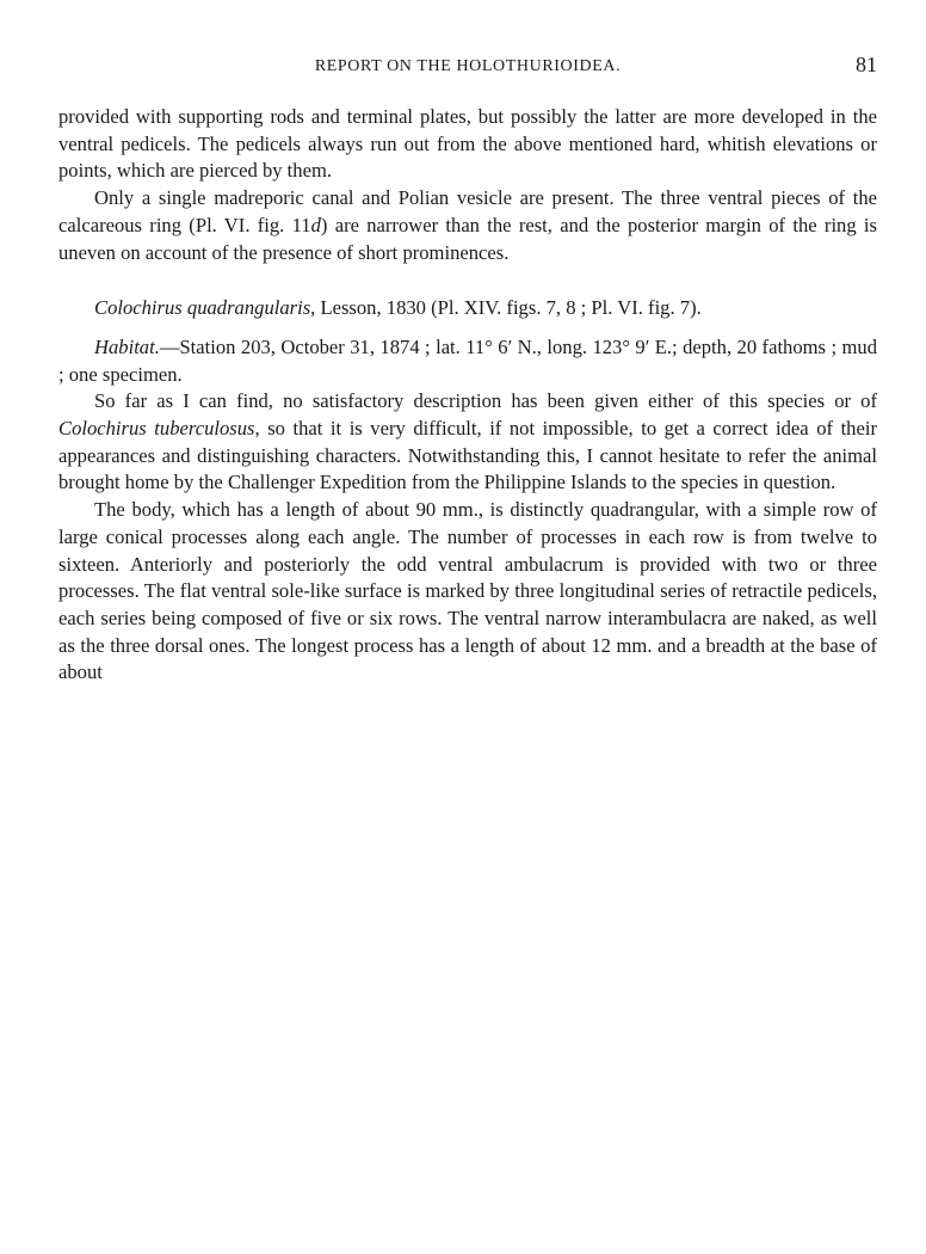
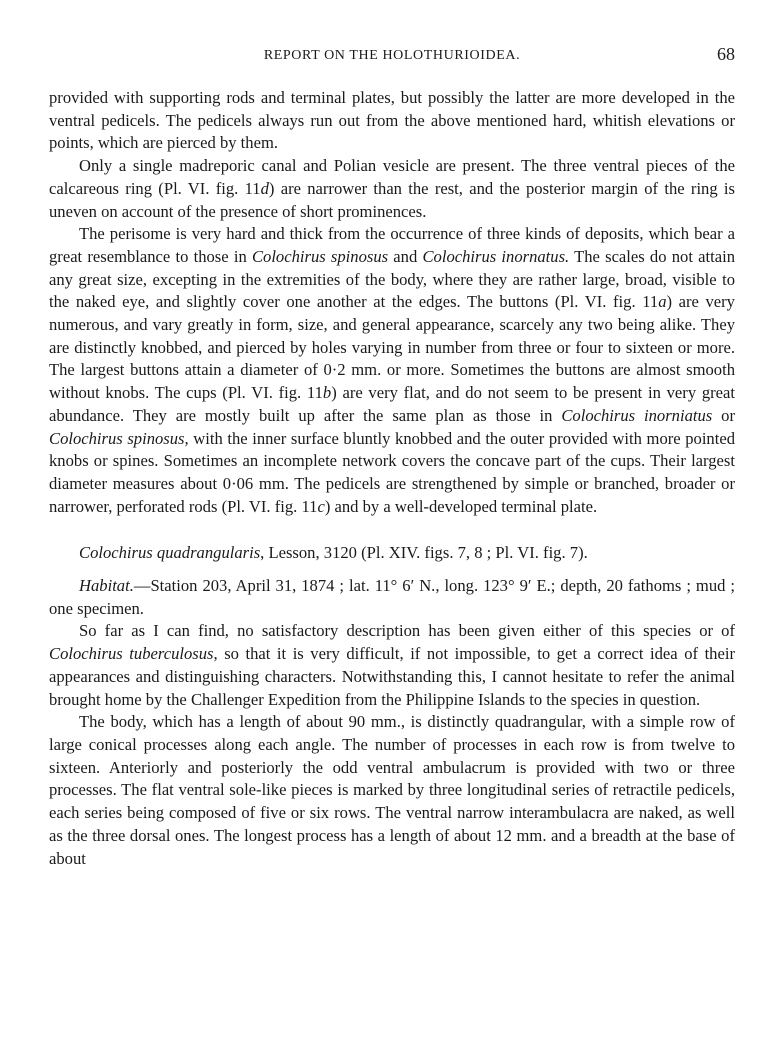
  REPORT ON THE HOLOTHURIOIDEA.
- 81
+ 68
  provided with supporting rods and terminal plates, but possibly the latter are more developed in the ventral pedicels. The pedicels always run out from the above mentioned hard, whitish elevations or points, which are pierced by them.
  Only a single madreporic canal and Polian vesicle are present. The three ventral pieces of the calcareous ring (Pl. VI. fig. 11d) are narrower than the rest, and the posterior margin of the ring is uneven on account of the presence of short prominences.
+ The perisome is very hard and thick from the occurrence of three kinds of deposits, which bear a great resemblance to those in Colochirus spinosus and Colochirus inornatus. The scales do not attain any great size, excepting in the extremities of the body, where they are rather large, broad, visible to the naked eye, and slightly cover one another at the edges. The buttons (Pl. VI. fig. 11a) are very numerous, and vary greatly in form, size, and general appearance, scarcely any two being alike. They are distinctly knobbed, and pierced by holes varying in number from three or four to sixteen or more. The largest buttons attain a diameter of 0·2 mm. or more. Sometimes the buttons are almost smooth without knobs. The cups (Pl. VI. fig. 11b) are very flat, and do not seem to be present in very great abundance. They are mostly built up after the same plan as those in Colochirus inorniatus or Colochirus spinosus, with the inner surface bluntly knobbed and the outer provided with more pointed knobs or spines. Sometimes an incomplete network covers the concave part of the cups. Their largest diameter measures about 0·06 mm. The pedicels are strengthened by simple or branched, broader or narrower, perforated rods (Pl. VI. fig. 11c) and by a well-developed terminal plate.
- Colochirus quadrangularis, Lesson, 1830 (Pl. XIV. figs. 7, 8 ; Pl. VI. fig. 7).
+ Colochirus quadrangularis, Lesson, 3120 (Pl. XIV. figs. 7, 8 ; Pl. VI. fig. 7).
- Habitat.—Station 203, October 31, 1874 ; lat. 11° 6′ N., long. 123° 9′ E.; depth, 20 fathoms ; mud ; one specimen.
+ Habitat.—Station 203, April 31, 1874 ; lat. 11° 6′ N., long. 123° 9′ E.; depth, 20 fathoms ; mud ; one specimen.
  So far as I can find, no satisfactory description has been given either of this species or of Colochirus tuberculosus, so that it is very difficult, if not impossible, to get a correct idea of their appearances and distinguishing characters. Notwithstanding this, I cannot hesitate to refer the animal brought home by the Challenger Expedition from the Philippine Islands to the species in question.
- The body, which has a length of about 90 mm., is distinctly quadrangular, with a simple row of large conical processes along each angle. The number of processes in each row is from twelve to sixteen. Anteriorly and posteriorly the odd ventral ambulacrum is provided with two or three processes. The flat ventral sole-like surface is marked by three longitudinal series of retractile pedicels, each series being composed of five or six rows. The ventral narrow interambulacra are naked, as well as the three dorsal ones. The longest process has a length of about 12 mm. and a breadth at the base of about
+ The body, which has a length of about 90 mm., is distinctly quadrangular, with a simple row of large conical processes along each angle. The number of processes in each row is from twelve to sixteen. Anteriorly and posteriorly the odd ventral ambulacrum is provided with two or three processes. The flat ventral sole-like pieces is marked by three longitudinal series of retractile pedicels, each series being composed of five or six rows. The ventral narrow interambulacra are naked, as well as the three dorsal ones. The longest process has a length of about 12 mm. and a breadth at the base of about
